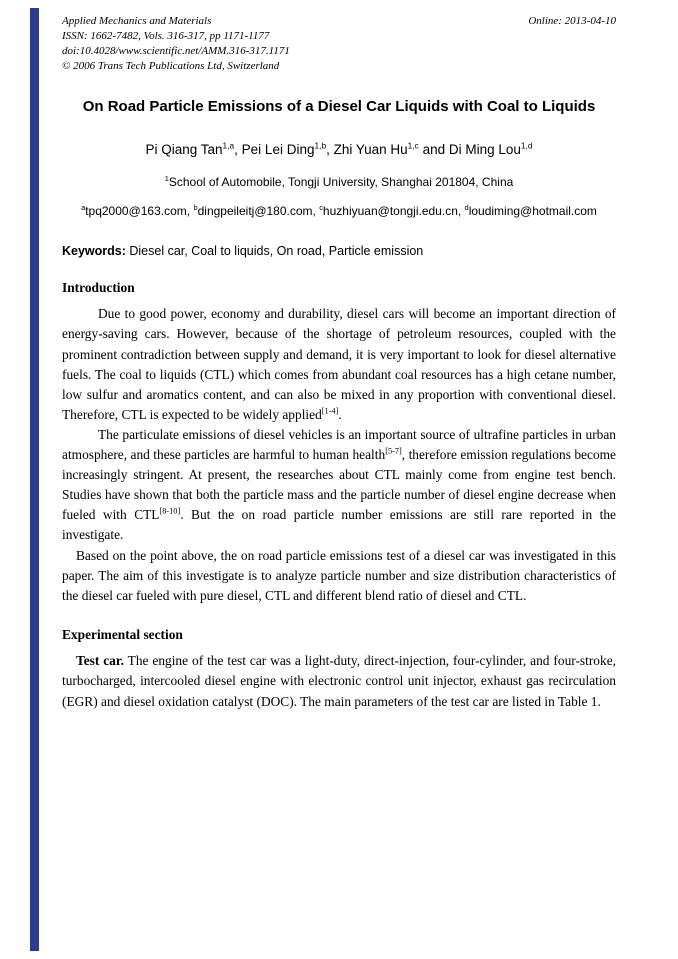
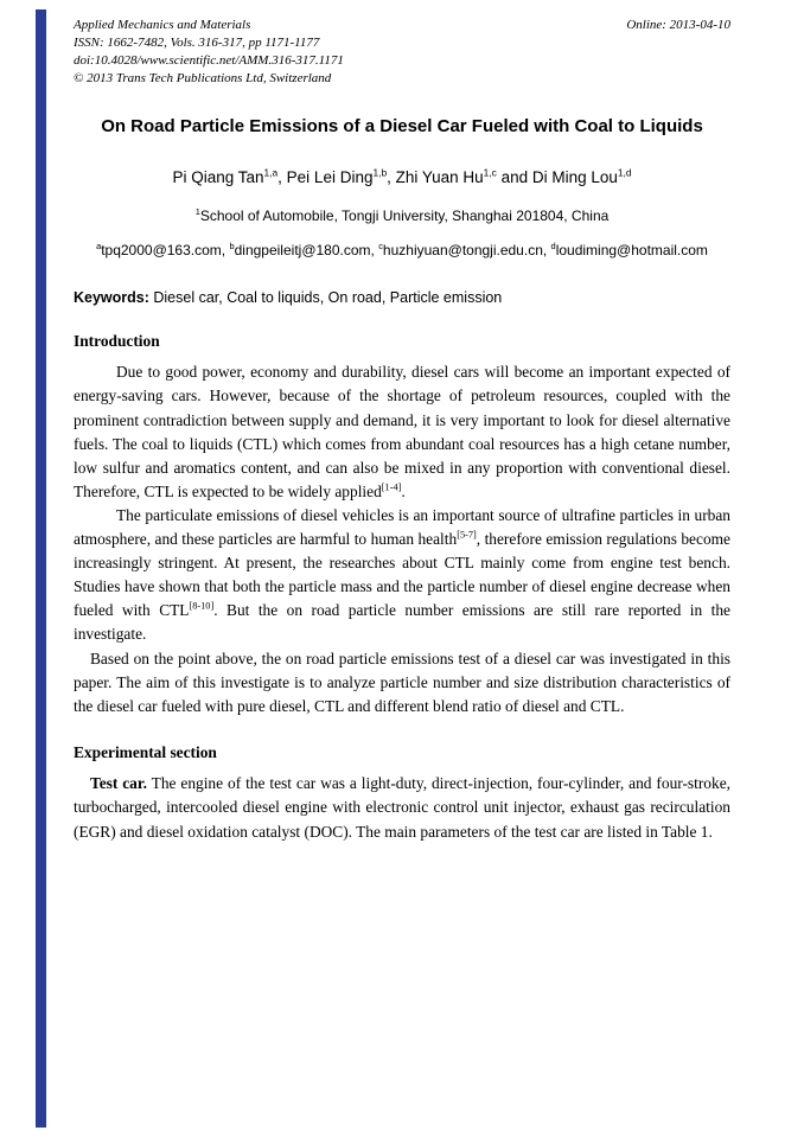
  Applied Mechanics and Materials
  Online: 2013-04-10
  ISSN: 1662-7482, Vols. 316-317, pp 1171-1177
  doi:10.4028/www.scientific.net/AMM.316-317.1171
- © 2006 Trans Tech Publications Ltd, Switzerland
+ © 2013 Trans Tech Publications Ltd, Switzerland
- On Road Particle Emissions of a Diesel Car Liquids with Coal to Liquids
+ On Road Particle Emissions of a Diesel Car Fueled with Coal to Liquids
  Pi Qiang Tan1,a, Pei Lei Ding1,b, Zhi Yuan Hu1,c and Di Ming Lou1,d
  1School of Automobile, Tongji University, Shanghai 201804, China
  atpq2000@163.com, bdingpeileitj@180.com, chuzhiyuan@tongji.edu.cn, dloudiming@hotmail.com
  Keywords: Diesel car, Coal to liquids, On road, Particle emission
  Introduction
- Due to good power, economy and durability, diesel cars will become an important direction of energy-saving cars. However, because of the shortage of petroleum resources, coupled with the prominent contradiction between supply and demand, it is very important to look for diesel alternative fuels. The coal to liquids (CTL) which comes from abundant coal resources has a high cetane number, low sulfur and aromatics content, and can also be mixed in any proportion with conventional diesel. Therefore, CTL is expected to be widely applied[1-4].
+ Due to good power, economy and durability, diesel cars will become an important expected of energy-saving cars. However, because of the shortage of petroleum resources, coupled with the prominent contradiction between supply and demand, it is very important to look for diesel alternative fuels. The coal to liquids (CTL) which comes from abundant coal resources has a high cetane number, low sulfur and aromatics content, and can also be mixed in any proportion with conventional diesel. Therefore, CTL is expected to be widely applied[1-4].
  The particulate emissions of diesel vehicles is an important source of ultrafine particles in urban atmosphere, and these particles are harmful to human health[5-7], therefore emission regulations become increasingly stringent. At present, the researches about CTL mainly come from engine test bench. Studies have shown that both the particle mass and the particle number of diesel engine decrease when fueled with CTL[8-10]. But the on road particle number emissions are still rare reported in the investigate.
  Based on the point above, the on road particle emissions test of a diesel car was investigated in this paper. The aim of this investigate is to analyze particle number and size distribution characteristics of the diesel car fueled with pure diesel, CTL and different blend ratio of diesel and CTL.
  Experimental section
  Test car. The engine of the test car was a light-duty, direct-injection, four-cylinder, and four-stroke, turbocharged, intercooled diesel engine with electronic control unit injector, exhaust gas recirculation (EGR) and diesel oxidation catalyst (DOC). The main parameters of the test car are listed in Table 1.
